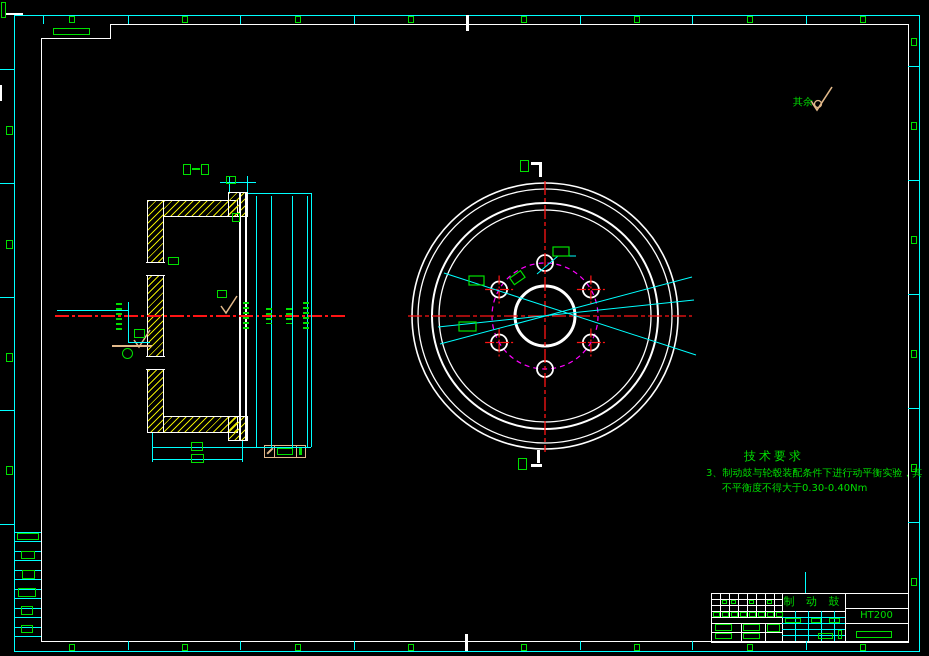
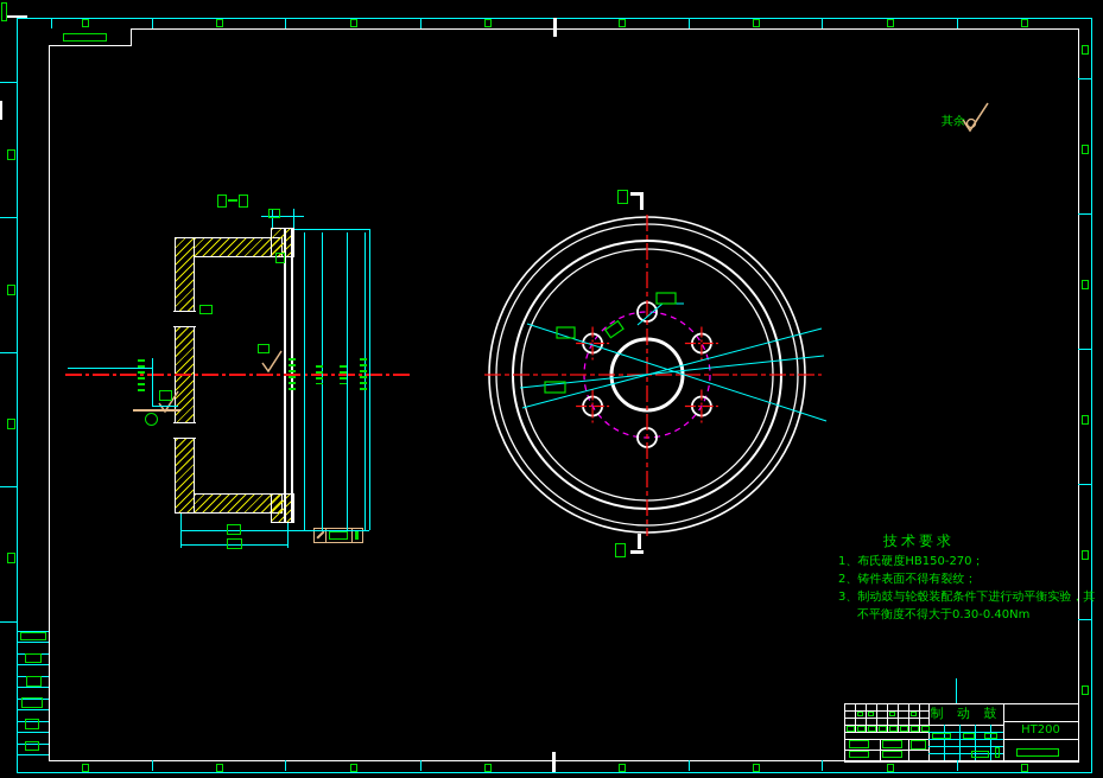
  制 动 鼓
  HT200
  技术要求
+ 1、布氏硬度HB150-270；
+ 2、铸件表面不得有裂纹；
  3、制动鼓与轮毂装配条件下进行动平衡实验其
  不平衡度不得大于0.30-0.40Nm
  其余
